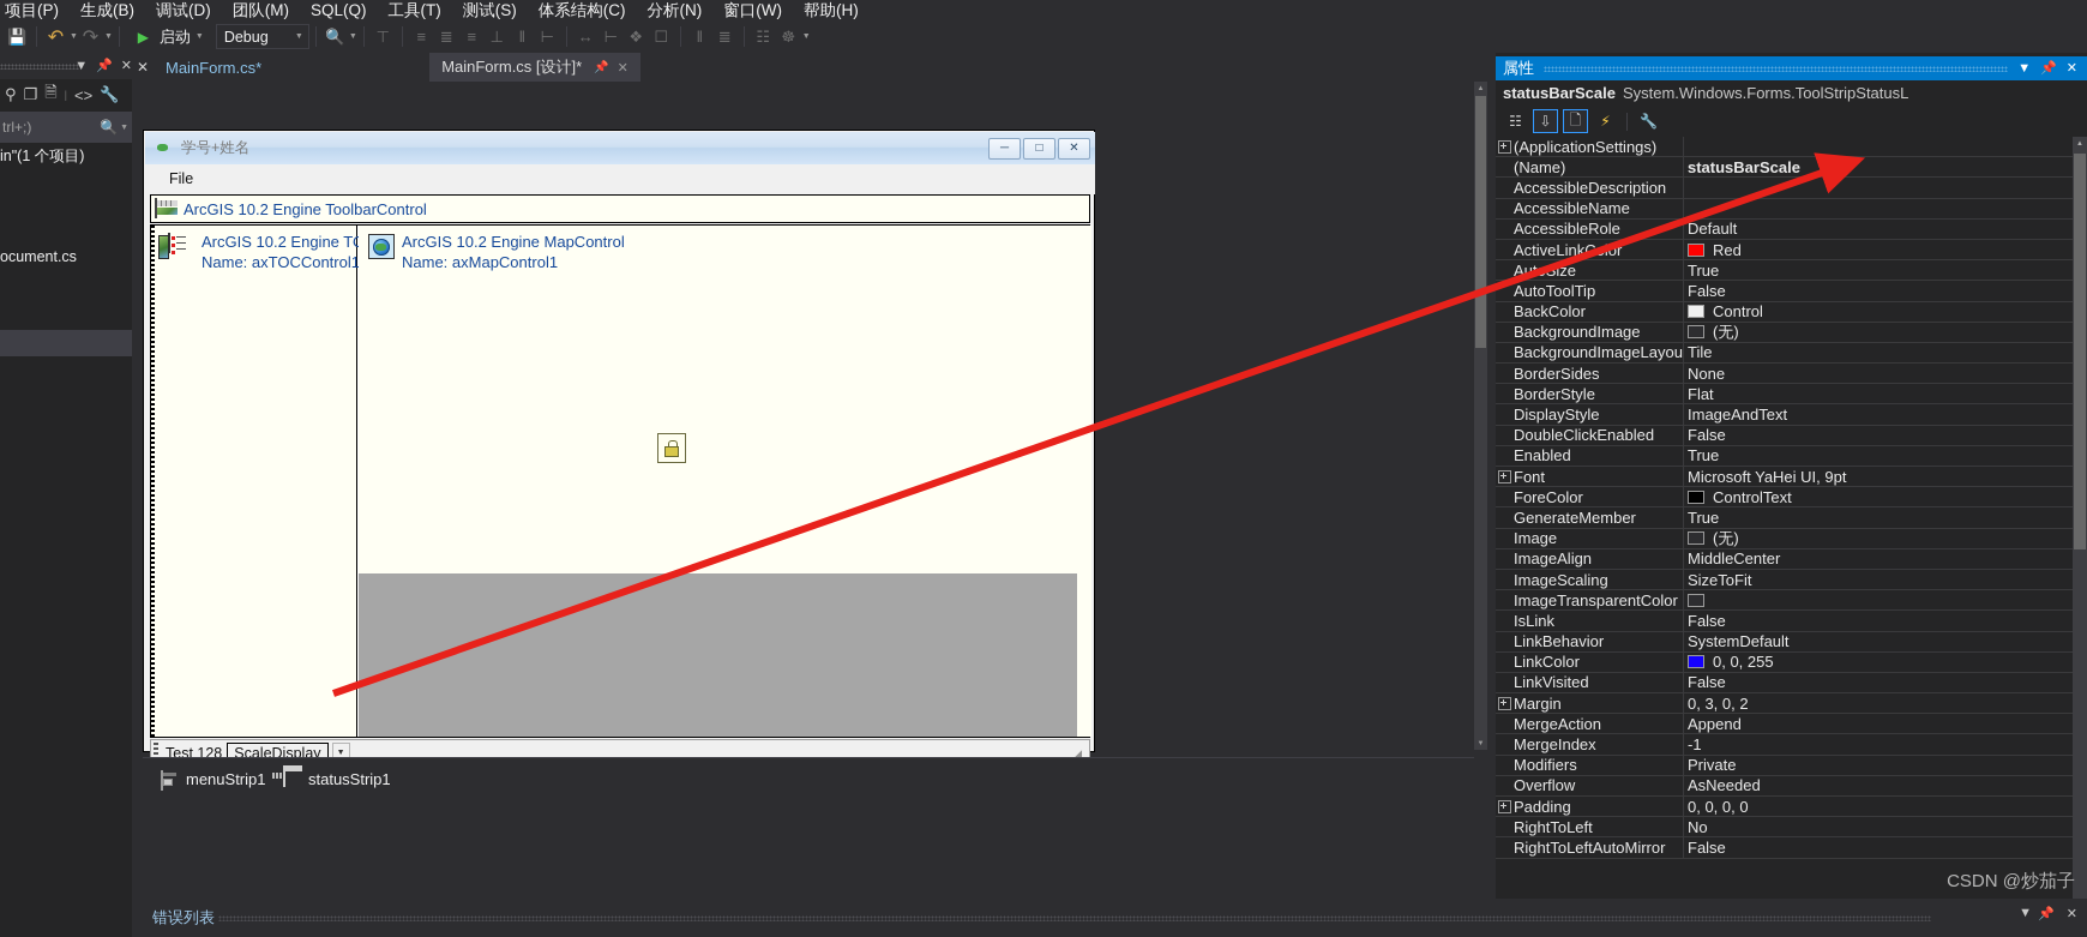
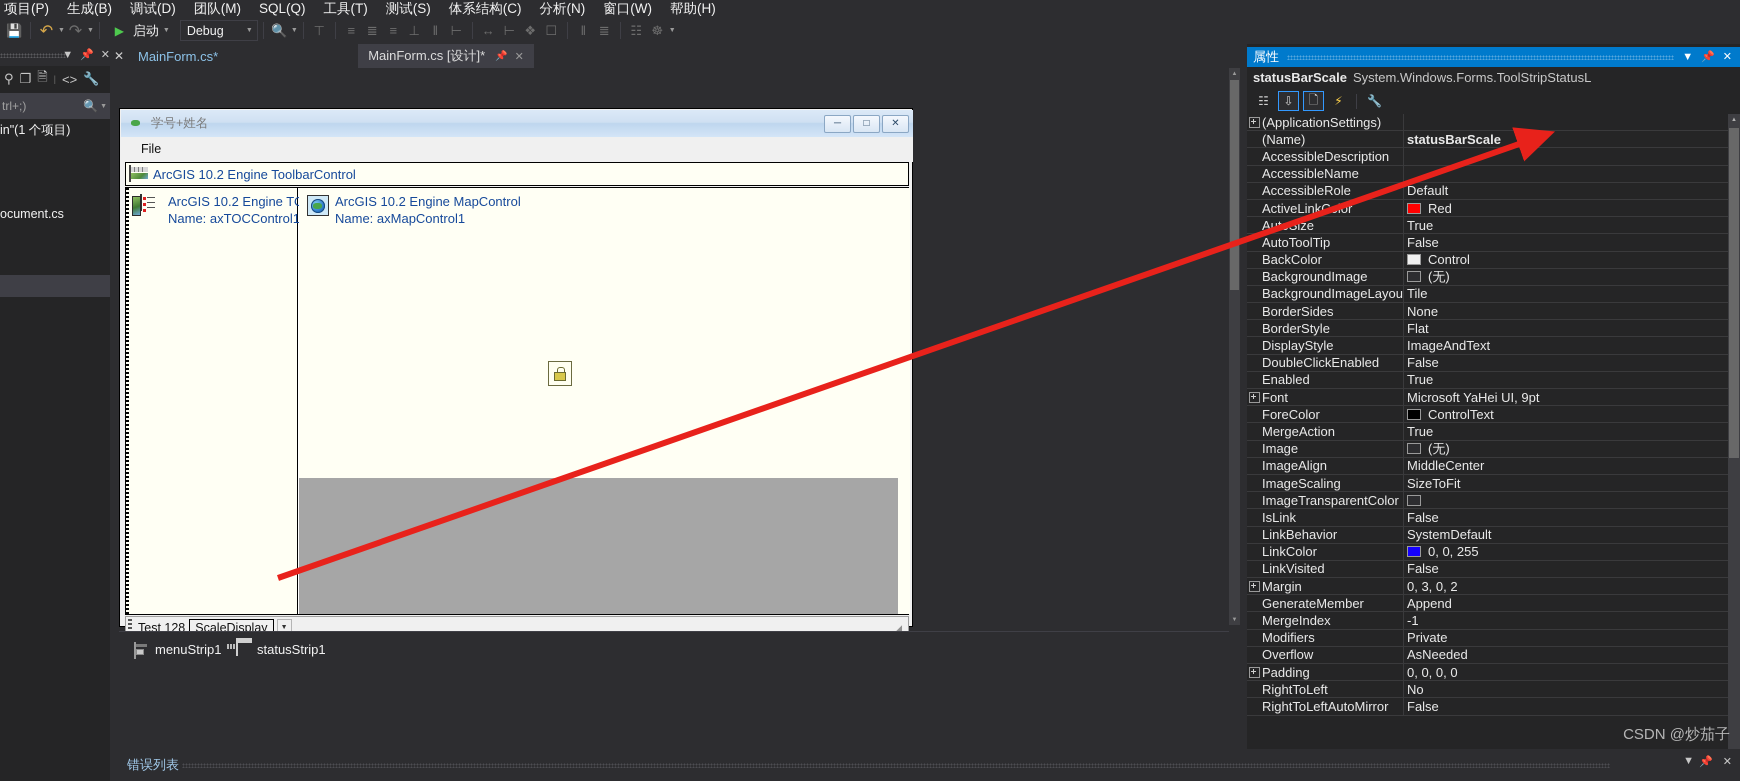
  项目(P)
  生成(B)
  调试(D)
  团队(M)
  SQL(Q)
  工具(T)
  测试(S)
  体系结构(C)
  分析(N)
  窗口(W)
  帮助(H)
  💾
  ↶
  ↷
  ▶
  启动
  Debug
  🔍
  ⊤
  ≡
  ≣
  ≡
  ⊥
  ‖
  ⊢
  ↔
  ⊢
  ❖
  ☐
  ‖
  ≣
  ☷
  ☸
  ▼
  📌
  ✕
  ⚲
  ❐
  🗎
  |
  <>
  🔧
  trl+;)
  🔍
  in"(1 个项目)
  ocument.cs
  ✕
  MainForm.cs*
  MainForm.cs [设计]*
  📌
  ✕
  学号+姓名
  ─
  □
  ✕
  File
  ArcGIS 10.2 Engine ToolbarControl
  ArcGIS 10.2 Engine T
  Name: axTOCControl1
  ArcGIS 10.2 Engine MapControl
  Name: axMapControl1
  Test 128
  ScaleDisplay
  ◢
  menuStrip1
  statusStrip1
  属性
  ▼
  📌
  ✕
  statusBarScale
  System.Windows.Forms.ToolStripStatusL
  ☷
  ⇩
  🗋
  ⚡
  🔧
  (ApplicationSettings)
  (Name)
  statusBarScale
  AccessibleDescription
  AccessibleName
  AccessibleRole
  Default
  ActiveLinkCr
  Red
  True
  AutoToolTip
  False
  BackColor
  Control
  BackgroundImage
  (无)
  BackgroundImageLayou
  Tile
  BorderSides
  None
  BorderStyle
  Flat
  DisplayStyle
  ImageAndText
  DoubleClickEnabled
  False
  Enabled
  True
  Font
  Microsoft YaHei UI, 9pt
  ForeColor
  ControlText
- GenerateMember
+ MergeAction
  True
  Image
  (无)
  ImageAlign
  MiddleCenter
  ImageScaling
  SizeToFit
  ImageTransparentColor
  IsLink
  False
  LinkBehavior
  SystemDefault
  LinkColor
  0, 0, 255
  LinkVisited
  False
  Margin
  0, 3, 0, 2
- MergeAction
+ GenerateMember
  Append
  MergeIndex
  -1
  Modifiers
  Private
  Overflow
  AsNeeded
  Padding
  0, 0, 0, 0
  RightToLeft
  No
  RightToLeftAutoMirror
  False
  错误列表
  ▼
  📌
  ✕
  CSDN @炒茄子
